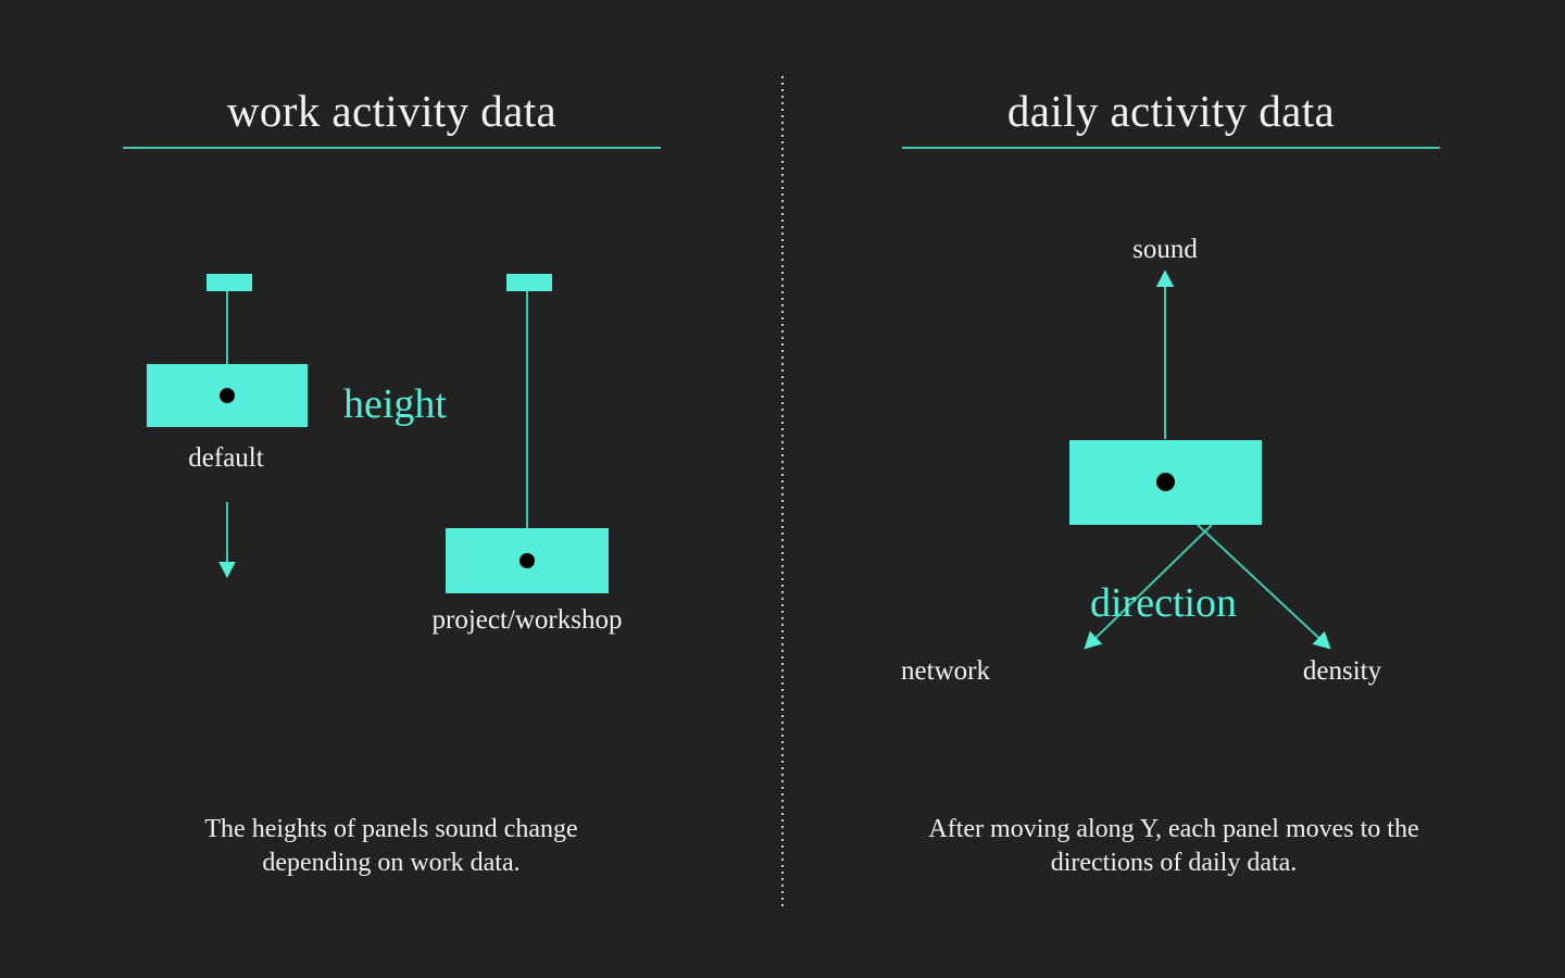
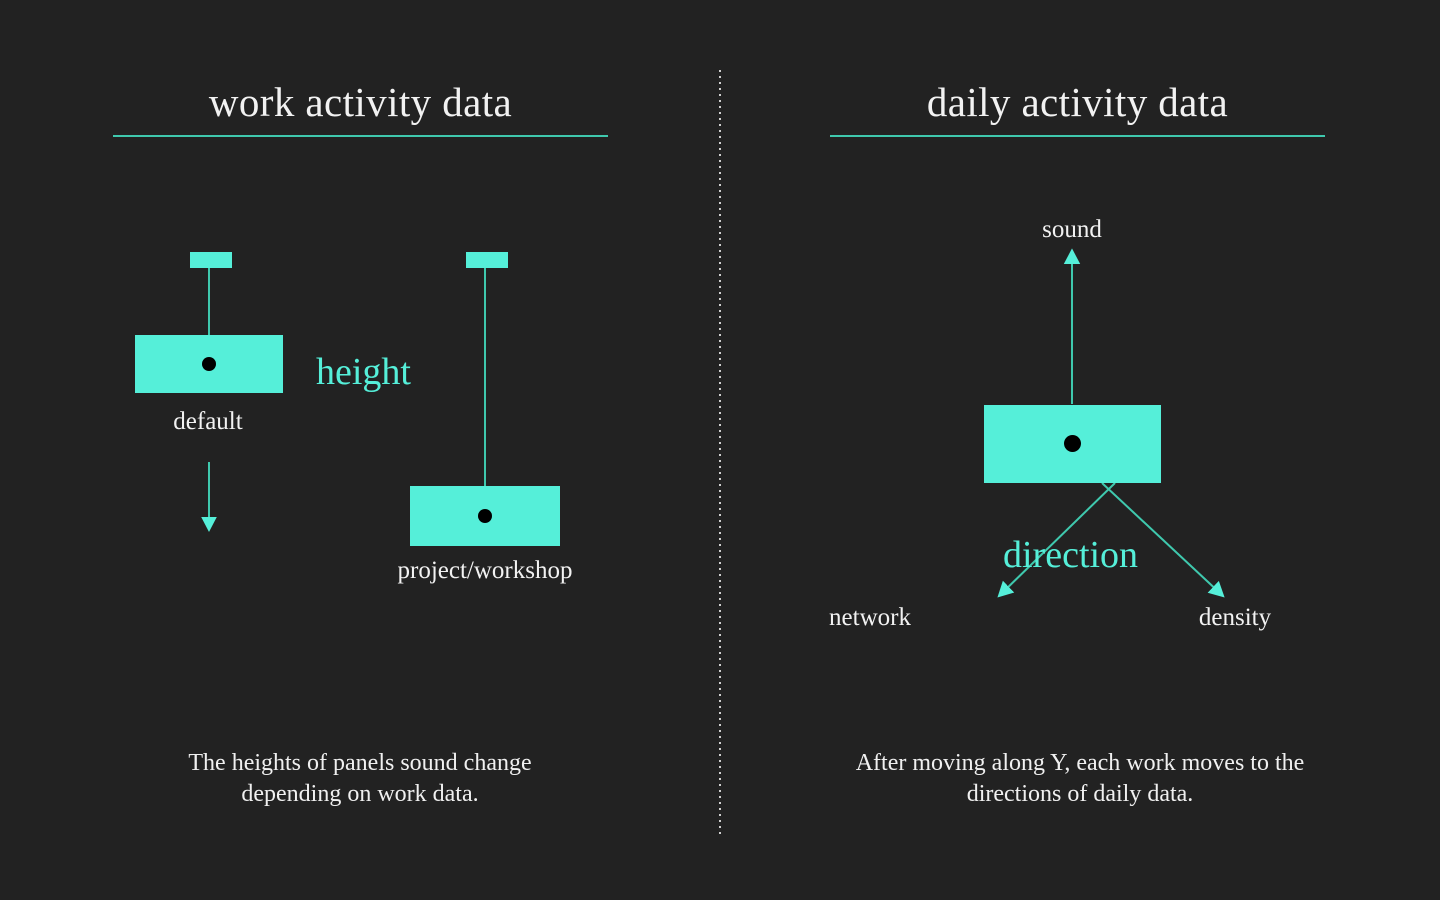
  work activity data
  default
  project/workshop
  height
  The heights of panels sound change
  depending on work data.
  daily activity data
  sound
  network
  density
  direction
- After moving along Y, each panel moves to the
+ After moving along Y, each work moves to the
  directions of daily data.
